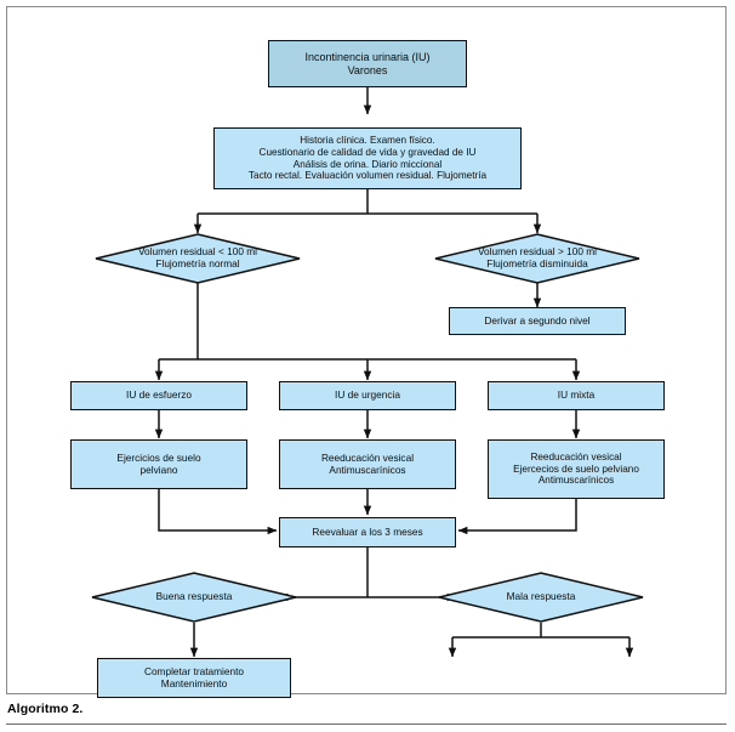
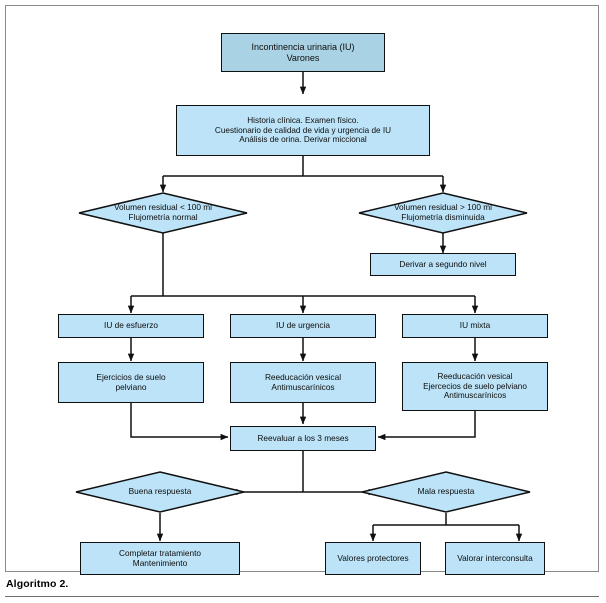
  Incontinencia urinaria (IU)
  Varones
  Historia clínica. Examen físico.
- Cuestionario de calidad de vida y gravedad de IU
+ Cuestionario de calidad de vida y urgencia de IU
- Análisis de orina. Diario miccional
+ Análisis de orina. Derivar miccional
- Tacto rectal. Evaluación volumen residual. Flujometría
  Volumen residual < 100 ml
  Flujometría normal
  Volumen residual > 100 ml
  Flujometría disminuida
  Derivar a segundo nivel
  IU de esfuerzo
  IU de urgencia
  IU mixta
  Ejercicios de suelo
  pelviano
  Reeducación vesical
  Antimuscarínicos
  Reeducación vesical
  Ejercecios de suelo pelviano
  Antimuscarínicos
  Reevaluar a los 3 meses
  Buena respuesta
  Mala respuesta
  Completar tratamiento
  Mantenimiento
+ Valores protectores
+ Valorar interconsulta
  Algoritmo 2.
